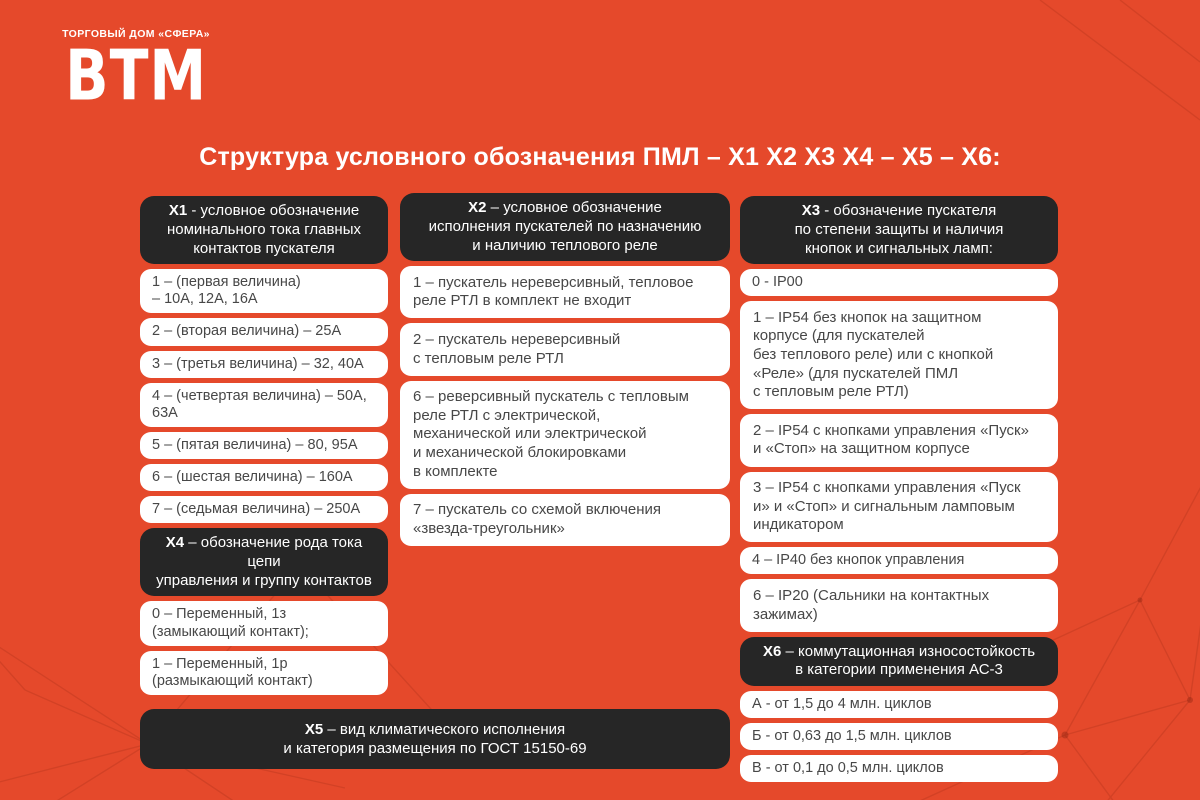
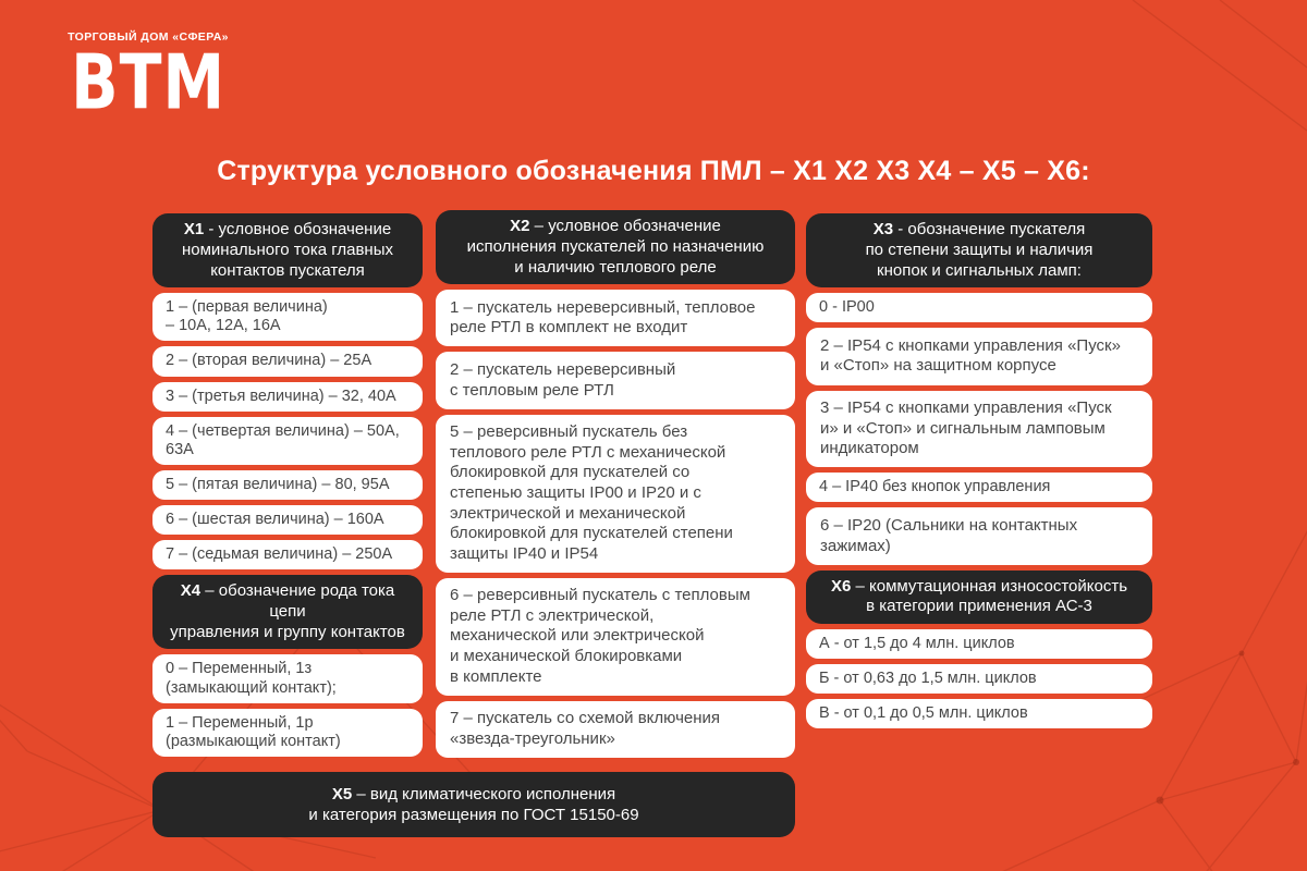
  ТОРГОВЫЙ ДОМ «СФЕРА»
  ВТМ
  Структура условного обозначения ПМЛ – X1 X2 X3 X4 – X5 – X6:
  X1 - условное обозначение
  номинального тока главных
  контактов пускателя
  1 – (первая величина)
  – 10А, 12А, 16А
  2 – (вторая величина) – 25А
  3 – (третья величина) – 32, 40А
  4 – (четвертая величина) – 50А,
  63А
  5 – (пятая величина) – 80, 95А
  6 – (шестая величина) – 160А
  7 – (седьмая величина) – 250А
  X4 – обозначение рода тока цепи
  управления и группу контактов
  0 – Переменный, 1з
  (замыкающий контакт);
  1 – Переменный, 1р
  (размыкающий контакт)
  X2 – условное обозначение
  исполнения пускателей по назначению
  и наличию теплового реле
  1 – пускатель нереверсивный, тепловое
  реле РТЛ в комплект не входит
  2 – пускатель нереверсивный
  с тепловым реле РТЛ
+ 5 – реверсивный пускатель без
+ теплового реле РТЛ с механической
+ блокировкой для пускателей со
+ степенью защиты IP00 и IP20 и с
+ электрической и механической
+ блокировкой для пускателей степени
+ защиты IP40 и IP54
  6 – реверсивный пускатель с тепловым
  реле РТЛ с электрической,
  механической или электрической
  и механической блокировками
  в комплекте
  7 – пускатель со схемой включения
  «звезда-треугольник»
  X3 - обозначение пускателя
  по степени защиты и наличия
  кнопок и сигнальных ламп:
  0 - IP00
- 1 – IP54 без кнопок на защитном
- корпусе (для пускателей
- без теплового реле) или с кнопкой
- «Реле» (для пускателей ПМЛ
- с тепловым реле РТЛ)
  2 – IP54 с кнопками управления «Пуск»
  и «Стоп» на защитном корпусе
  3 – IP54 с кнопками управления «Пуск
  и» и «Стоп» и сигнальным ламповым
  индикатором
  4 – IP40 без кнопок управления
  6 – IP20 (Сальники на контактных
  зажимах)
  X6 – коммутационная износостойкость
  в категории применения АС-3
  А - от 1,5 до 4 млн. циклов
  Б - от 0,63 до 1,5 млн. циклов
  В - от 0,1 до 0,5 млн. циклов
  X5 – вид климатического исполнения
  и категория размещения по ГОСТ 15150-69
